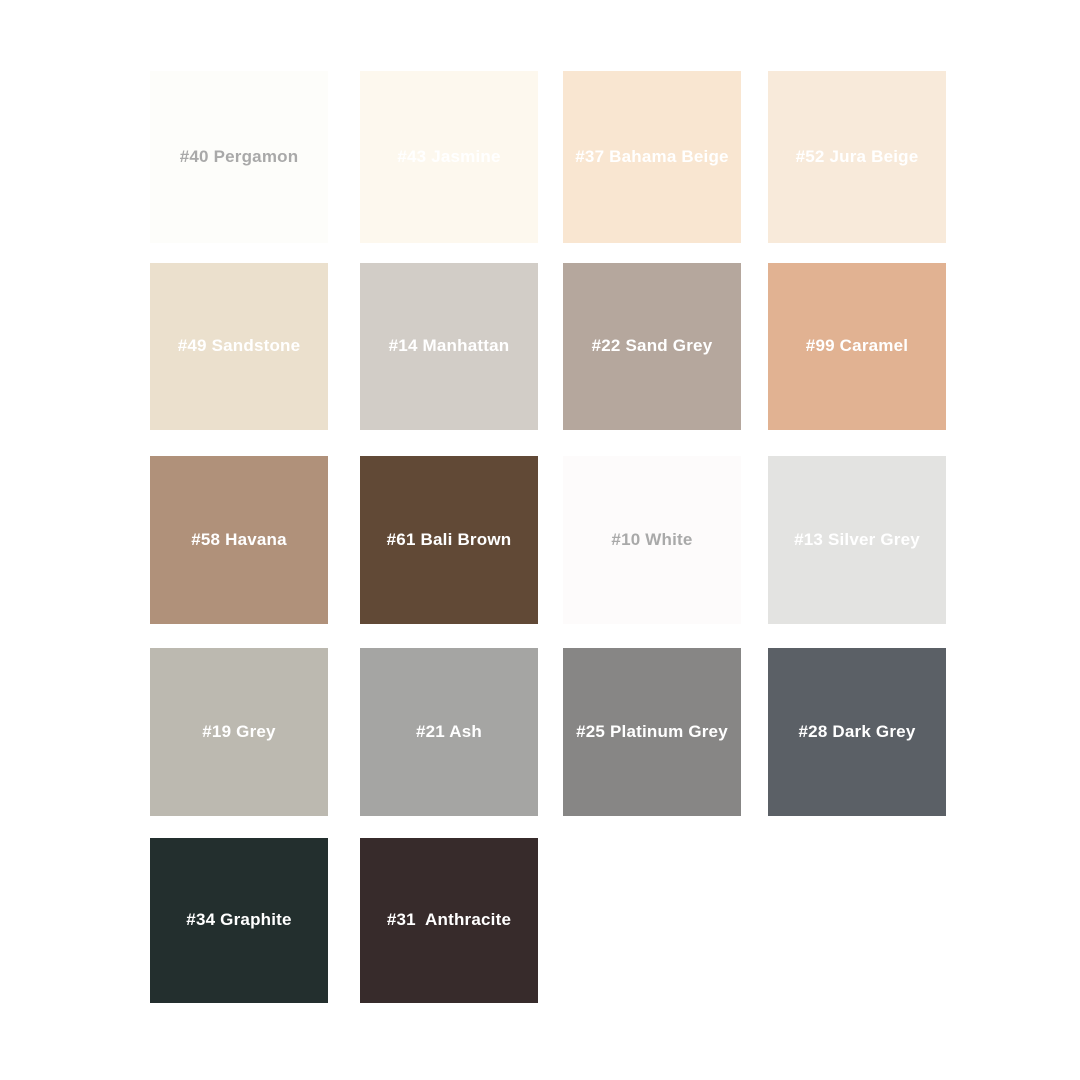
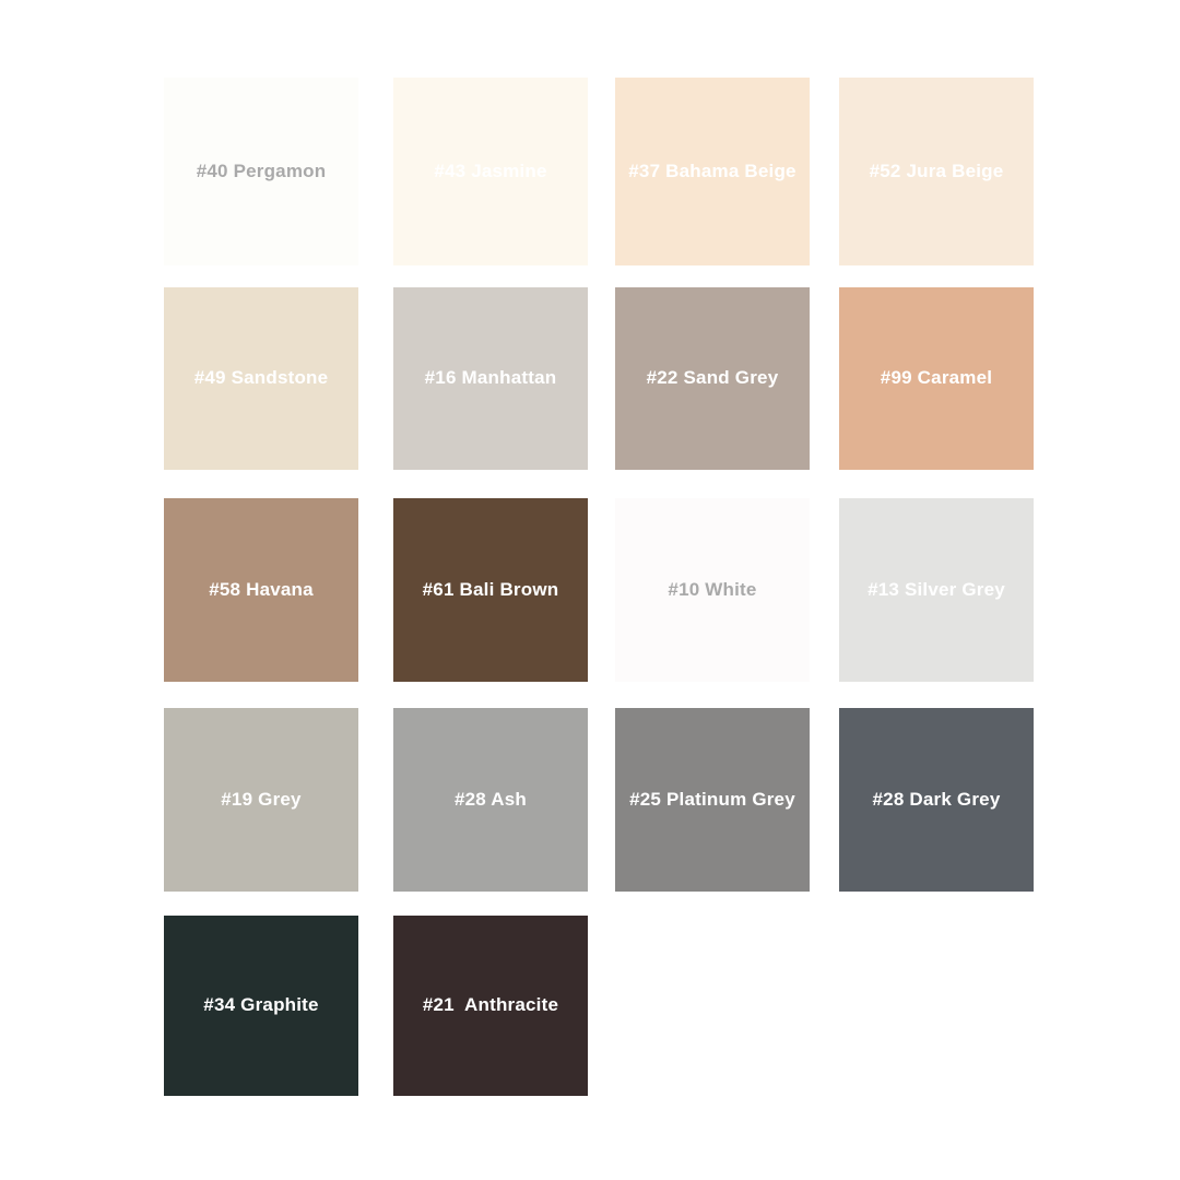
  #40 Pergamon
  #37 Bahama Beige
  #52 Jura Beige
  #49 Sandstone
- #14 Manhattan
+ #16 Manhattan
  #22 Sand Grey
  #99 Caramel
  #58 Havana
  #61 Bali Brown
  #10 White
  #13 Silver Grey
  #19 Grey
- #21 Ash
+ #28 Ash
  #25 Platinum Grey
  #28 Dark Grey
  #34 Graphite
- #31 Anthracite
+ #21 Anthracite
